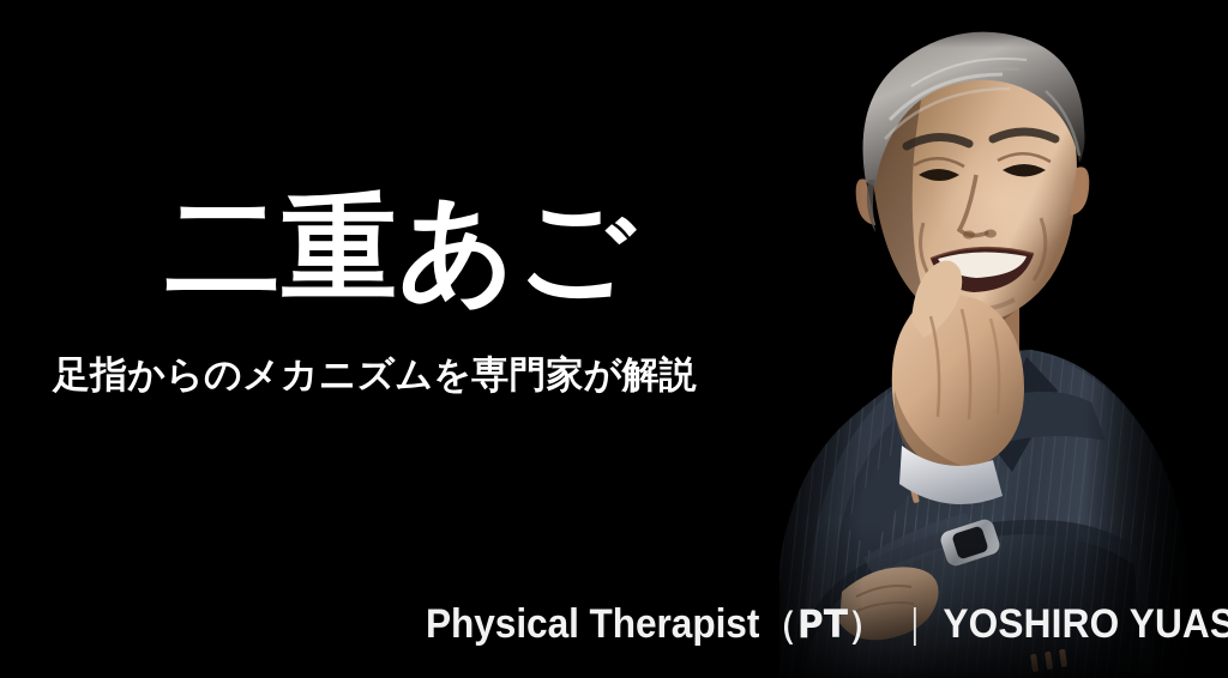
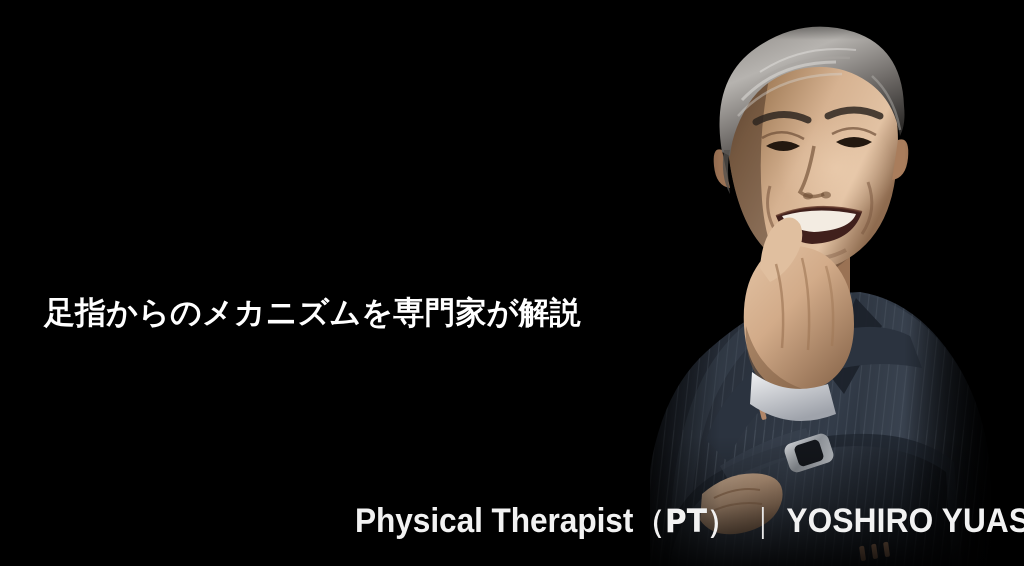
- 二重あご
  足指からのメカニズムを専門家が解説
  Physical Therapist
  （PT）
  ｜
  YOSHIRO YUAS
